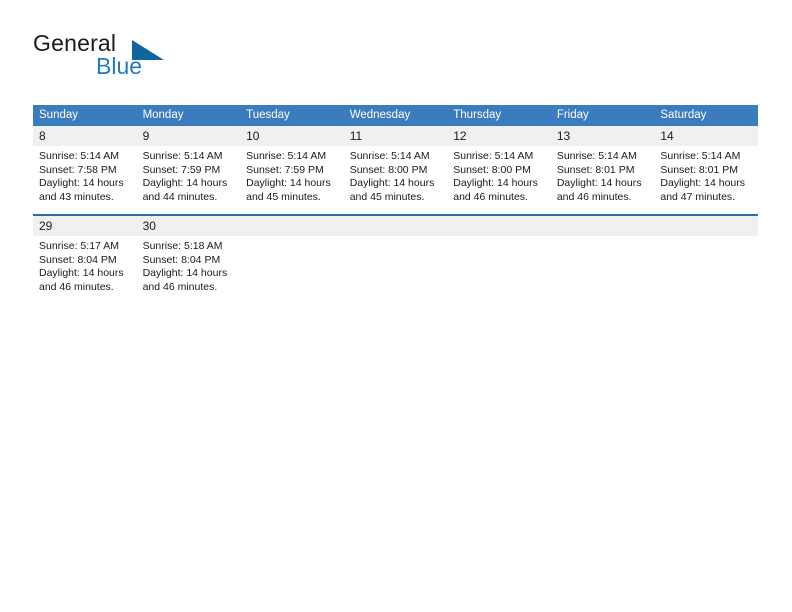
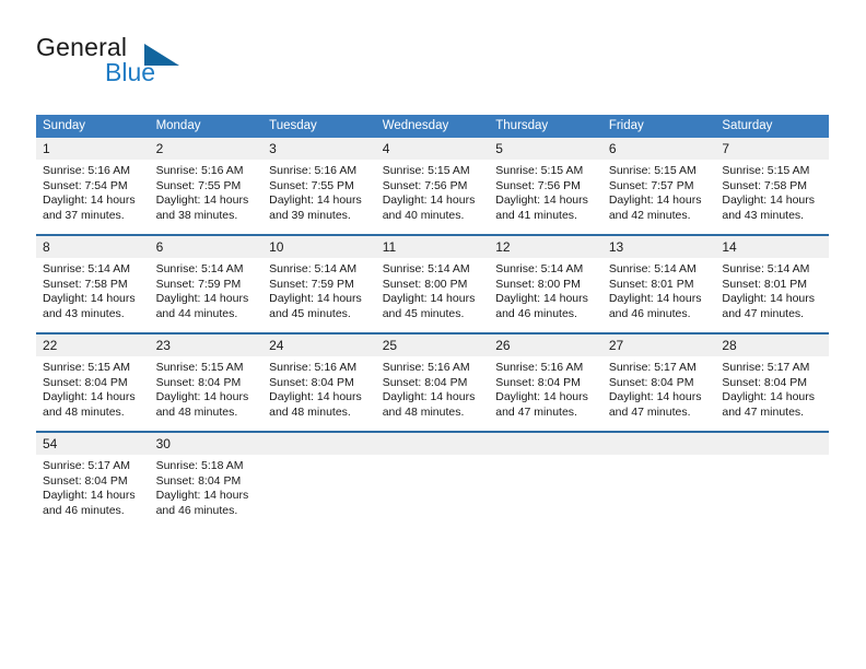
  General
  Blue
  Sunday	Monday	Tuesday	Wednesday	Thursday	Friday	Saturday
+ 1Sunrise: 5:16 AMSunset: 7:54 PMDaylight: 14 hoursand 37 minutes.	2Sunrise: 5:16 AMSunset: 7:55 PMDaylight: 14 hoursand 38 minutes.	3Sunrise: 5:16 AMSunset: 7:55 PMDaylight: 14 hoursand 39 minutes.	4Sunrise: 5:15 AMSunset: 7:56 PMDaylight: 14 hoursand 40 minutes.	5Sunrise: 5:15 AMSunset: 7:56 PMDaylight: 14 hoursand 41 minutes.	6Sunrise: 5:15 AMSunset: 7:57 PMDaylight: 14 hoursand 42 minutes.	7Sunrise: 5:15 AMSunset: 7:58 PMDaylight: 14 hoursand 43 minutes.
- 8Sunrise: 5:14 AMSunset: 7:58 PMDaylight: 14 hoursand 43 minutes.	9Sunrise: 5:14 AMSunset: 7:59 PMDaylight: 14 hoursand 44 minutes.	10Sunrise: 5:14 AMSunset: 7:59 PMDaylight: 14 hoursand 45 minutes.	11Sunrise: 5:14 AMSunset: 8:00 PMDaylight: 14 hoursand 45 minutes.	12Sunrise: 5:14 AMSunset: 8:00 PMDaylight: 14 hoursand 46 minutes.	13Sunrise: 5:14 AMSunset: 8:01 PMDaylight: 14 hoursand 46 minutes.	14Sunrise: 5:14 AMSunset: 8:01 PMDaylight: 14 hoursand 47 minutes.
+ 8Sunrise: 5:14 AMSunset: 7:58 PMDaylight: 14 hoursand 43 minutes.	6Sunrise: 5:14 AMSunset: 7:59 PMDaylight: 14 hoursand 44 minutes.	10Sunrise: 5:14 AMSunset: 7:59 PMDaylight: 14 hoursand 45 minutes.	11Sunrise: 5:14 AMSunset: 8:00 PMDaylight: 14 hoursand 45 minutes.	12Sunrise: 5:14 AMSunset: 8:00 PMDaylight: 14 hoursand 46 minutes.	13Sunrise: 5:14 AMSunset: 8:01 PMDaylight: 14 hoursand 46 minutes.	14Sunrise: 5:14 AMSunset: 8:01 PMDaylight: 14 hoursand 47 minutes.
+ 22Sunrise: 5:15 AMSunset: 8:04 PMDaylight: 14 hoursand 48 minutes.	23Sunrise: 5:15 AMSunset: 8:04 PMDaylight: 14 hoursand 48 minutes.	24Sunrise: 5:16 AMSunset: 8:04 PMDaylight: 14 hoursand 48 minutes.	25Sunrise: 5:16 AMSunset: 8:04 PMDaylight: 14 hoursand 48 minutes.	26Sunrise: 5:16 AMSunset: 8:04 PMDaylight: 14 hoursand 47 minutes.	27Sunrise: 5:17 AMSunset: 8:04 PMDaylight: 14 hoursand 47 minutes.	28Sunrise: 5:17 AMSunset: 8:04 PMDaylight: 14 hoursand 47 minutes.
- 29Sunrise: 5:17 AMSunset: 8:04 PMDaylight: 14 hoursand 46 minutes.	30Sunrise: 5:18 AMSunset: 8:04 PMDaylight: 14 hoursand 46 minutes.
+ 54Sunrise: 5:17 AMSunset: 8:04 PMDaylight: 14 hoursand 46 minutes.	30Sunrise: 5:18 AMSunset: 8:04 PMDaylight: 14 hoursand 46 minutes.
